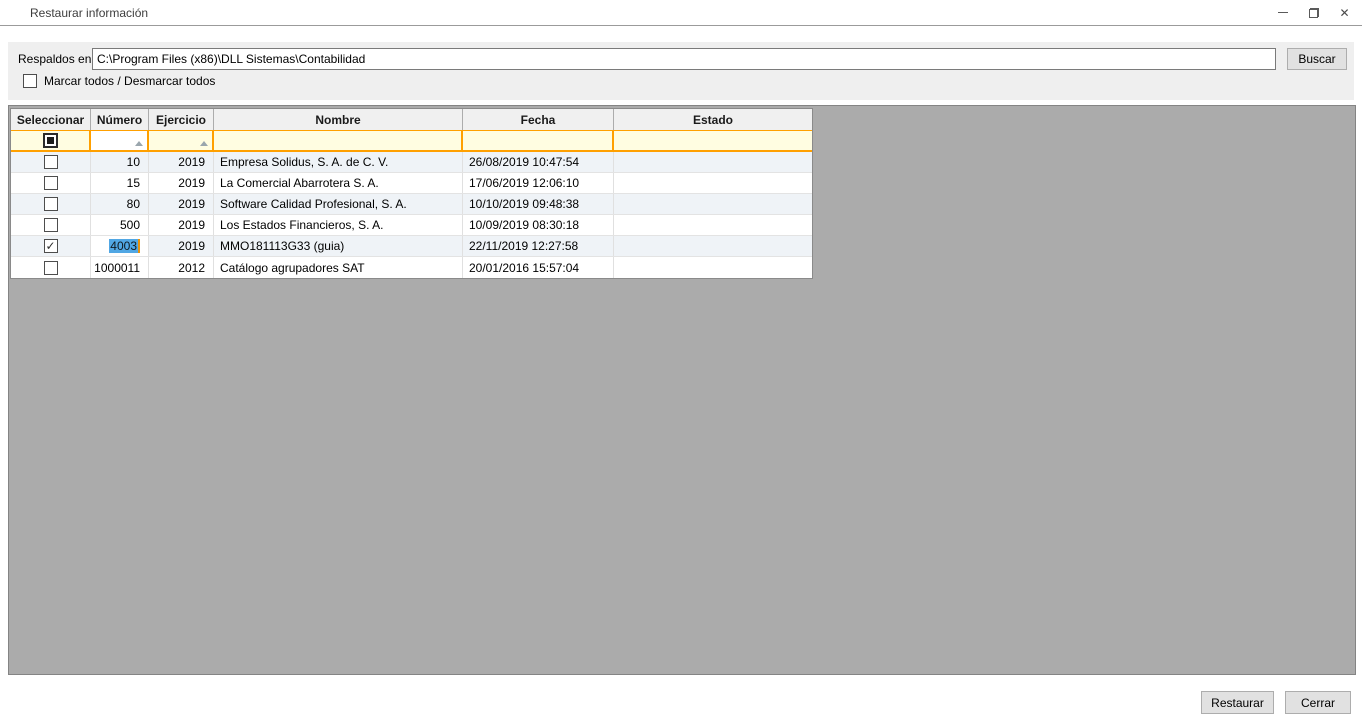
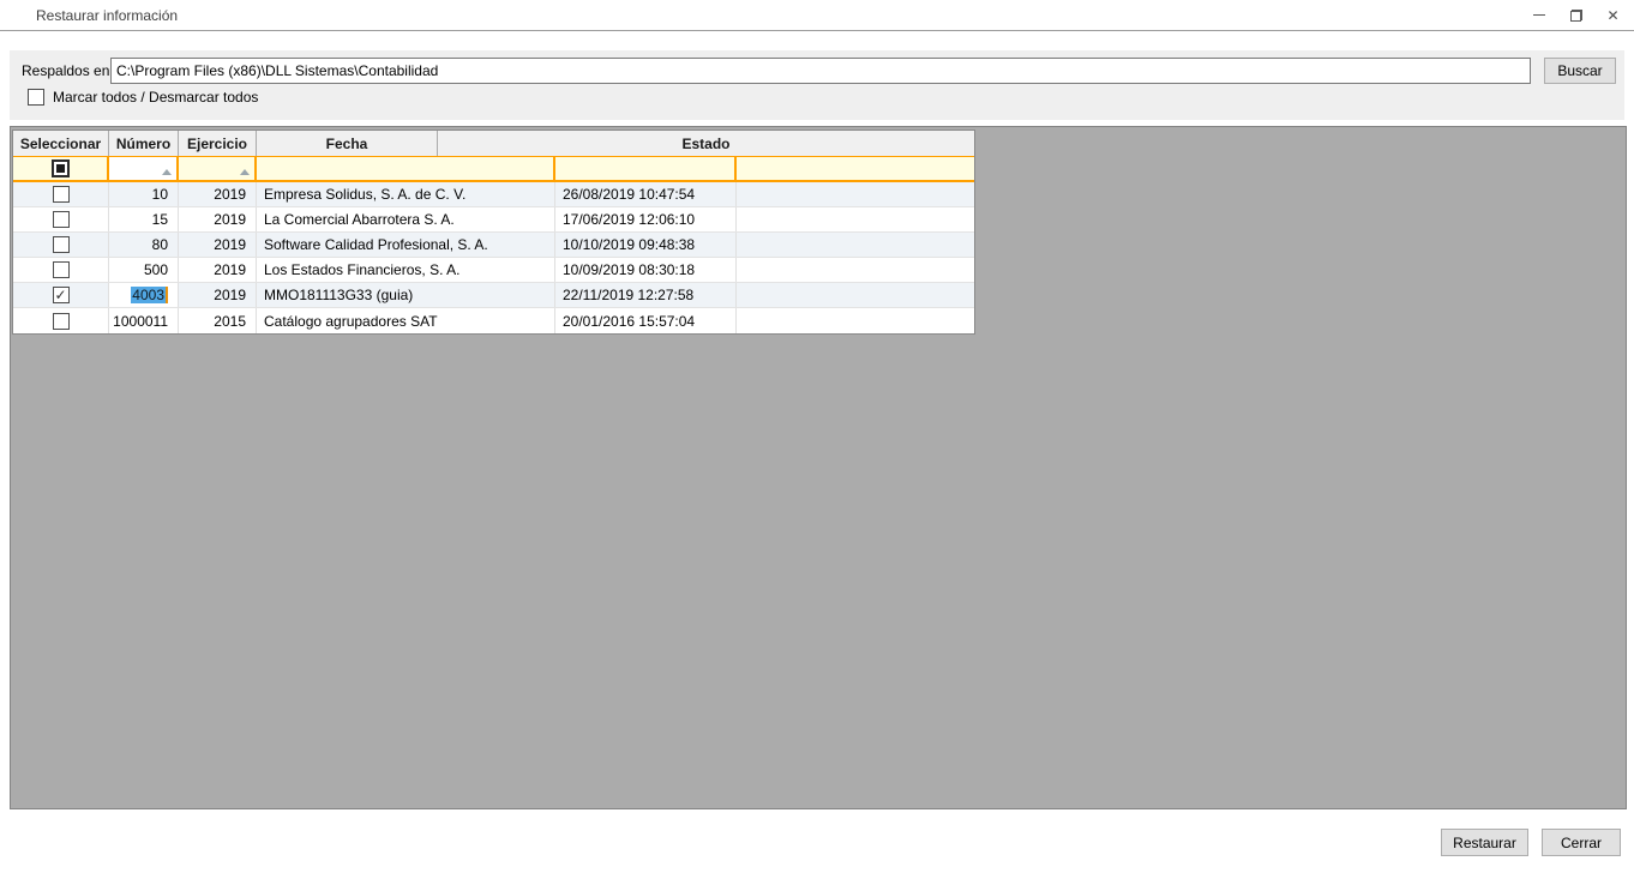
  Restaurar información
  ✕
  Respaldos en
  C:\Program Files (x86)\DLL Sistemas\Contabilidad
  Buscar
  Marcar todos / Desmarcar todos
  Seleccionar
  Número
  Ejercicio
- Nombre
  Fecha
  Estado
  10
  2019
  Empresa Solidus, S. A. de C. V.
  26/08/2019 10:47:54
  15
  2019
  La Comercial Abarrotera S. A.
  17/06/2019 12:06:10
  80
  2019
  Software Calidad Profesional, S. A.
  10/10/2019 09:48:38
  500
  2019
  Los Estados Financieros, S. A.
  10/09/2019 08:30:18
  4003
  2019
  MMO181113G33 (guia)
  22/11/2019 12:27:58
  1000011
- 2012
+ 2015
  Catálogo agrupadores SAT
  20/01/2016 15:57:04
  Restaurar
  Cerrar
